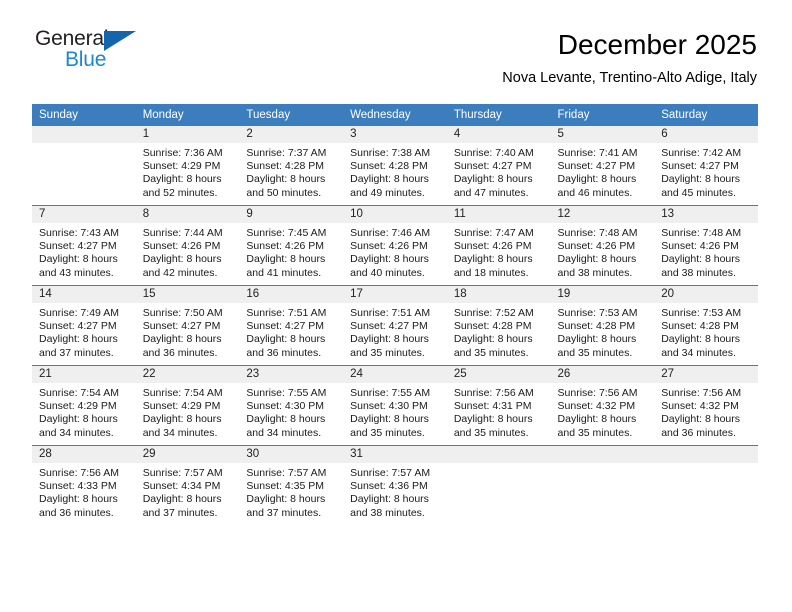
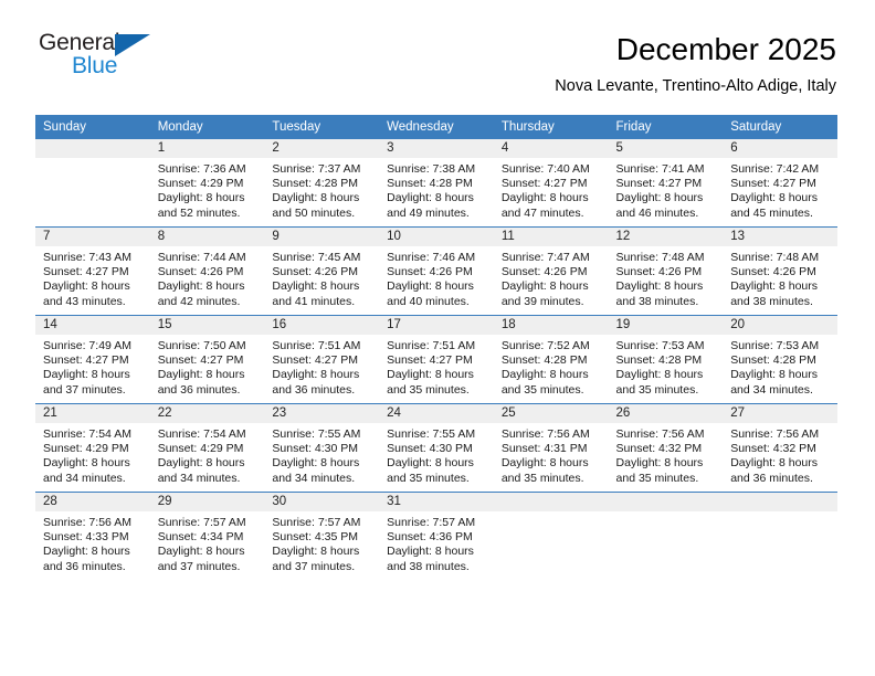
  General
  Blue
  December 2025
  Nova Levante, Trentino-Alto Adige, Italy
  Sunday	Monday	Tuesday	Wednesday	Thursday	Friday	Saturday
  	1Sunrise: 7:36 AMSunset: 4:29 PMDaylight: 8 hoursand 52 minutes.	2Sunrise: 7:37 AMSunset: 4:28 PMDaylight: 8 hoursand 50 minutes.	3Sunrise: 7:38 AMSunset: 4:28 PMDaylight: 8 hoursand 49 minutes.	4Sunrise: 7:40 AMSunset: 4:27 PMDaylight: 8 hoursand 47 minutes.	5Sunrise: 7:41 AMSunset: 4:27 PMDaylight: 8 hoursand 46 minutes.	6Sunrise: 7:42 AMSunset: 4:27 PMDaylight: 8 hoursand 45 minutes.
- 7Sunrise: 7:43 AMSunset: 4:27 PMDaylight: 8 hoursand 43 minutes.	8Sunrise: 7:44 AMSunset: 4:26 PMDaylight: 8 hoursand 42 minutes.	9Sunrise: 7:45 AMSunset: 4:26 PMDaylight: 8 hoursand 41 minutes.	10Sunrise: 7:46 AMSunset: 4:26 PMDaylight: 8 hoursand 40 minutes.	11Sunrise: 7:47 AMSunset: 4:26 PMDaylight: 8 hoursand 18 minutes.	12Sunrise: 7:48 AMSunset: 4:26 PMDaylight: 8 hoursand 38 minutes.	13Sunrise: 7:48 AMSunset: 4:26 PMDaylight: 8 hoursand 38 minutes.
+ 7Sunrise: 7:43 AMSunset: 4:27 PMDaylight: 8 hoursand 43 minutes.	8Sunrise: 7:44 AMSunset: 4:26 PMDaylight: 8 hoursand 42 minutes.	9Sunrise: 7:45 AMSunset: 4:26 PMDaylight: 8 hoursand 41 minutes.	10Sunrise: 7:46 AMSunset: 4:26 PMDaylight: 8 hoursand 40 minutes.	11Sunrise: 7:47 AMSunset: 4:26 PMDaylight: 8 hoursand 39 minutes.	12Sunrise: 7:48 AMSunset: 4:26 PMDaylight: 8 hoursand 38 minutes.	13Sunrise: 7:48 AMSunset: 4:26 PMDaylight: 8 hoursand 38 minutes.
  14Sunrise: 7:49 AMSunset: 4:27 PMDaylight: 8 hoursand 37 minutes.	15Sunrise: 7:50 AMSunset: 4:27 PMDaylight: 8 hoursand 36 minutes.	16Sunrise: 7:51 AMSunset: 4:27 PMDaylight: 8 hoursand 36 minutes.	17Sunrise: 7:51 AMSunset: 4:27 PMDaylight: 8 hoursand 35 minutes.	18Sunrise: 7:52 AMSunset: 4:28 PMDaylight: 8 hoursand 35 minutes.	19Sunrise: 7:53 AMSunset: 4:28 PMDaylight: 8 hoursand 35 minutes.	20Sunrise: 7:53 AMSunset: 4:28 PMDaylight: 8 hoursand 34 minutes.
  21Sunrise: 7:54 AMSunset: 4:29 PMDaylight: 8 hoursand 34 minutes.	22Sunrise: 7:54 AMSunset: 4:29 PMDaylight: 8 hoursand 34 minutes.	23Sunrise: 7:55 AMSunset: 4:30 PMDaylight: 8 hoursand 34 minutes.	24Sunrise: 7:55 AMSunset: 4:30 PMDaylight: 8 hoursand 35 minutes.	25Sunrise: 7:56 AMSunset: 4:31 PMDaylight: 8 hoursand 35 minutes.	26Sunrise: 7:56 AMSunset: 4:32 PMDaylight: 8 hoursand 35 minutes.	27Sunrise: 7:56 AMSunset: 4:32 PMDaylight: 8 hoursand 36 minutes.
  28Sunrise: 7:56 AMSunset: 4:33 PMDaylight: 8 hoursand 36 minutes.	29Sunrise: 7:57 AMSunset: 4:34 PMDaylight: 8 hoursand 37 minutes.	30Sunrise: 7:57 AMSunset: 4:35 PMDaylight: 8 hoursand 37 minutes.	31Sunrise: 7:57 AMSunset: 4:36 PMDaylight: 8 hoursand 38 minutes.
